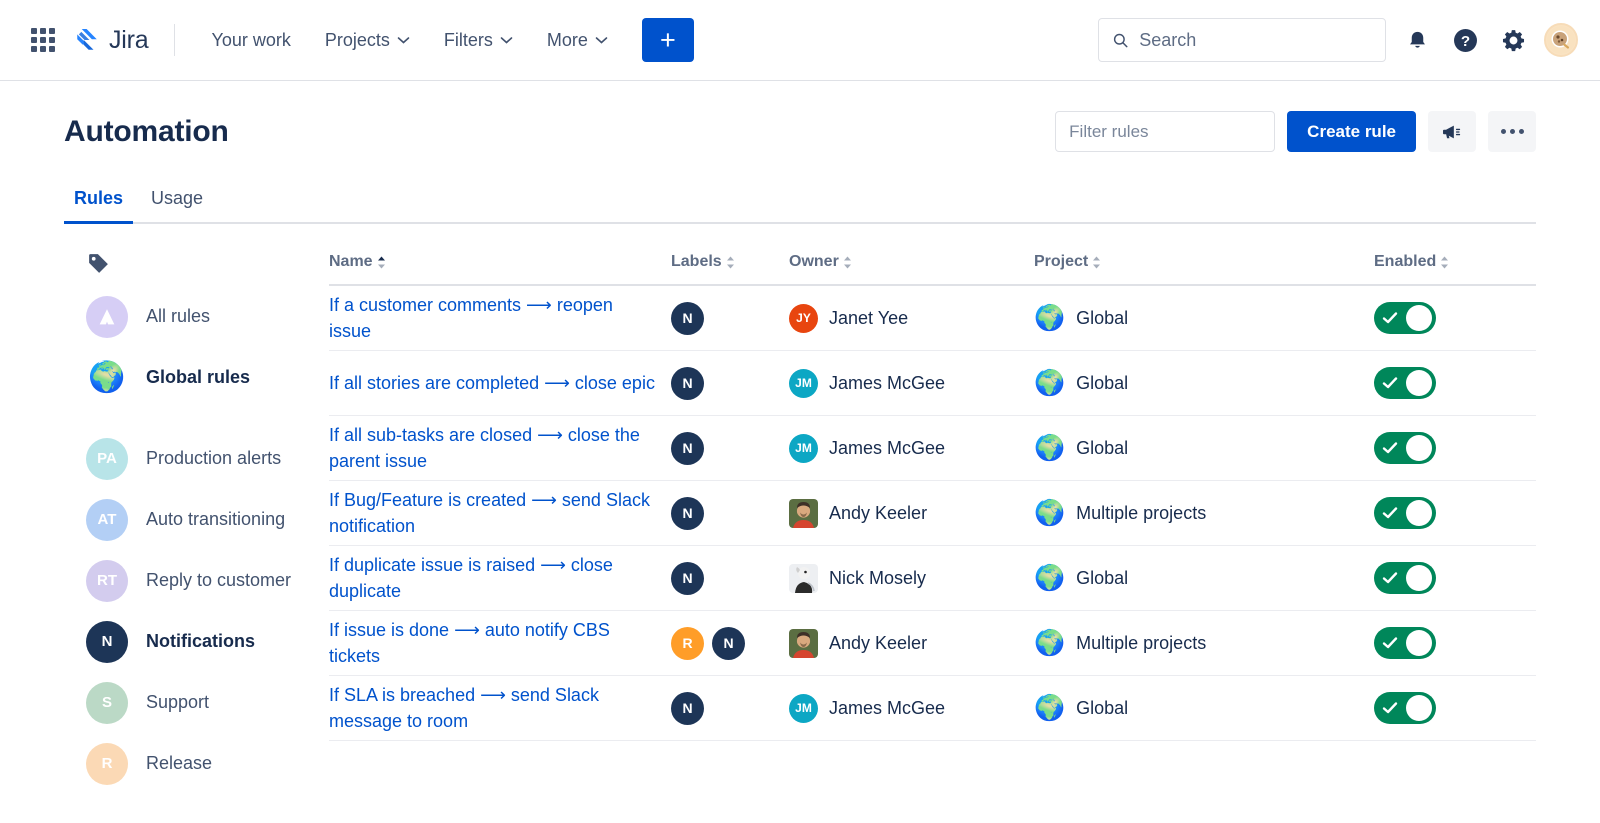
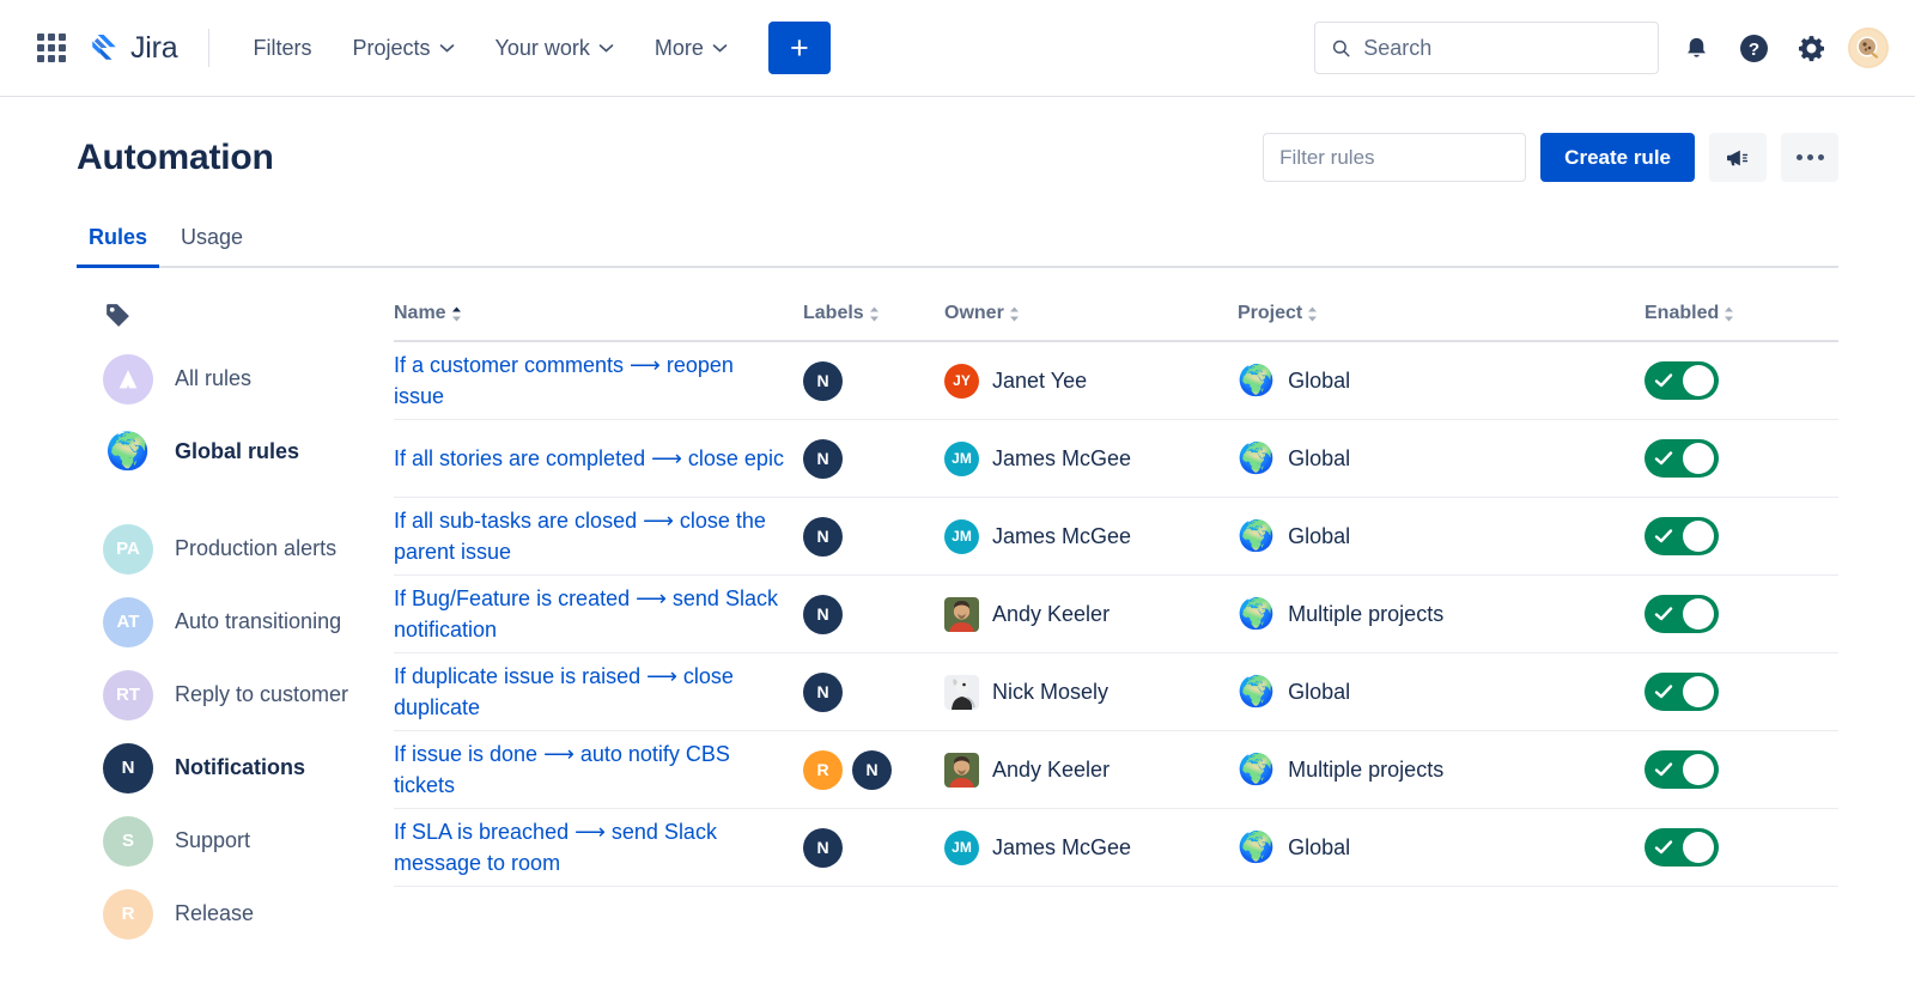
  Jira
- Your work
+ Filters
  Projects
- Filters
+ Your work
  More
  +
  Search
  ?
  Automation
  Filter rules
  Create rule
  Rules
  Usage
  All rules
  🌍
  Global rules
  PA
  Production alerts
  AT
  Auto transitioning
  RT
  Reply to customer
  N
  Notifications
  S
  Support
  R
  Release
  Name
  Labels
  Owner
  Project
  Enabled
  If a customer comments ⟶ reopen issue
  N
  JY
  Janet Yee
  🌍
  Global
  If all stories are completed ⟶ close epic
  N
  JM
  James McGee
  🌍
  Global
  If all sub-tasks are closed ⟶ close the parent issue
  N
  JM
  James McGee
  🌍
  Global
  If Bug/Feature is created ⟶ send Slack notification
  N
  Andy Keeler
  🌍
  Multiple projects
  If duplicate issue is raised ⟶ close duplicate
  N
  Nick Mosely
  🌍
  Global
  If issue is done ⟶ auto notify CBS tickets
  R
  N
  Andy Keeler
  🌍
  Multiple projects
  If SLA is breached ⟶ send Slack message to room
  N
  JM
  James McGee
  🌍
  Global
